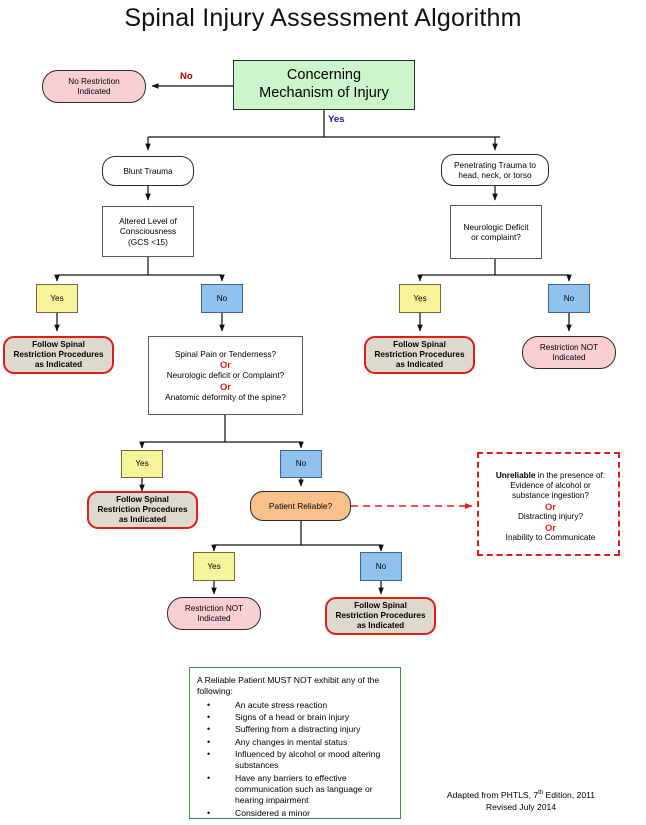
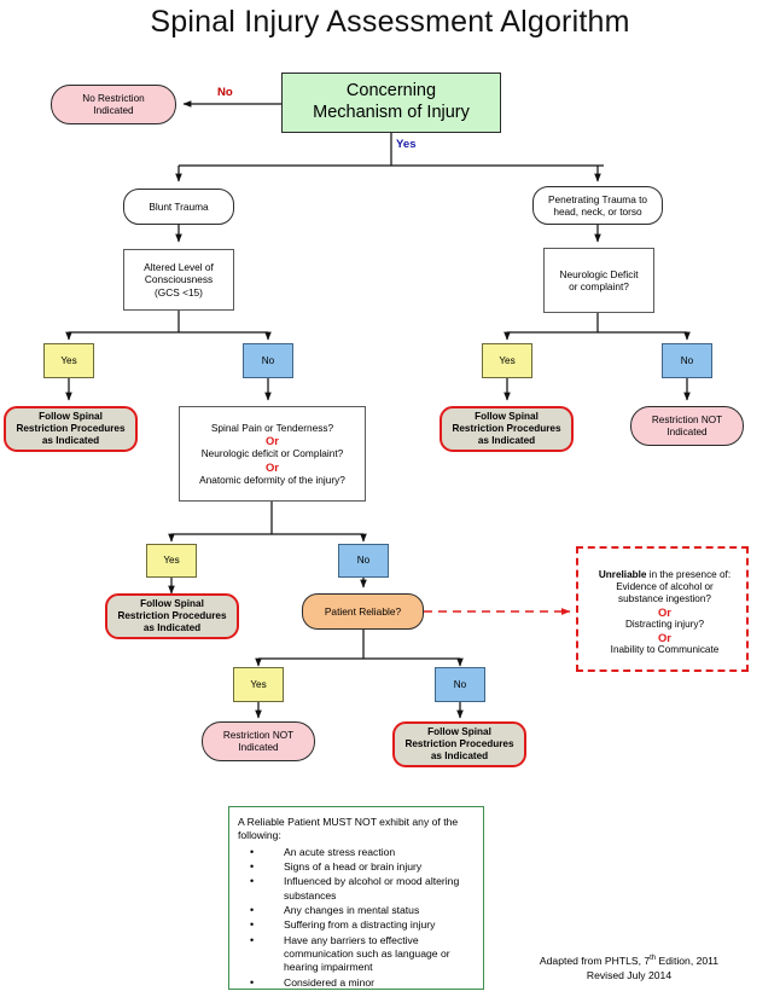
  Spinal Injury Assessment Algorithm
  Concerning
  Mechanism of Injury
  No Restriction
  Indicated
  No
  Yes
  Blunt Trauma
  Penetrating Trauma to
  head, neck, or torso
  Altered Level of
  Consciousness
  (GCS <15)
  Neurologic Deficit
  or complaint?
  Yes
  No
  Yes
  No
  Follow Spinal
  Restriction Procedures
  as Indicated
  Follow Spinal
  Restriction Procedures
  as Indicated
  Restriction NOT
  Indicated
  Spinal Pain or Tenderness?
  Or
  Neurologic deficit or Complaint?
  Or
- Anatomic deformity of the spine?
+ Anatomic deformity of the injury?
  Yes
  No
  Follow Spinal
  Restriction Procedures
  as Indicated
  Patient Reliable?
  Unreliable in the presence of:
  Evidence of alcohol or
  substance ingestion?
  Or
  Distracting injury?
  Or
  Inability to Communicate
  Yes
  No
  Restriction NOT
  Indicated
  Follow Spinal
  Restriction Procedures
  as Indicated
  A Reliable Patient MUST NOT exhibit any of the following:
  An acute stress reaction
  Signs of a head or brain injury
- Suffering from a distracting injury
+ Influenced by alcohol or mood altering substances
  Any changes in mental status
- Influenced by alcohol or mood altering substances
+ Suffering from a distracting injury
  Have any barriers to effective communication such as language or hearing impairment
  Considered a minor
  Adapted from PHTLS, 7 Edition, 2011
  Revised July 2014
